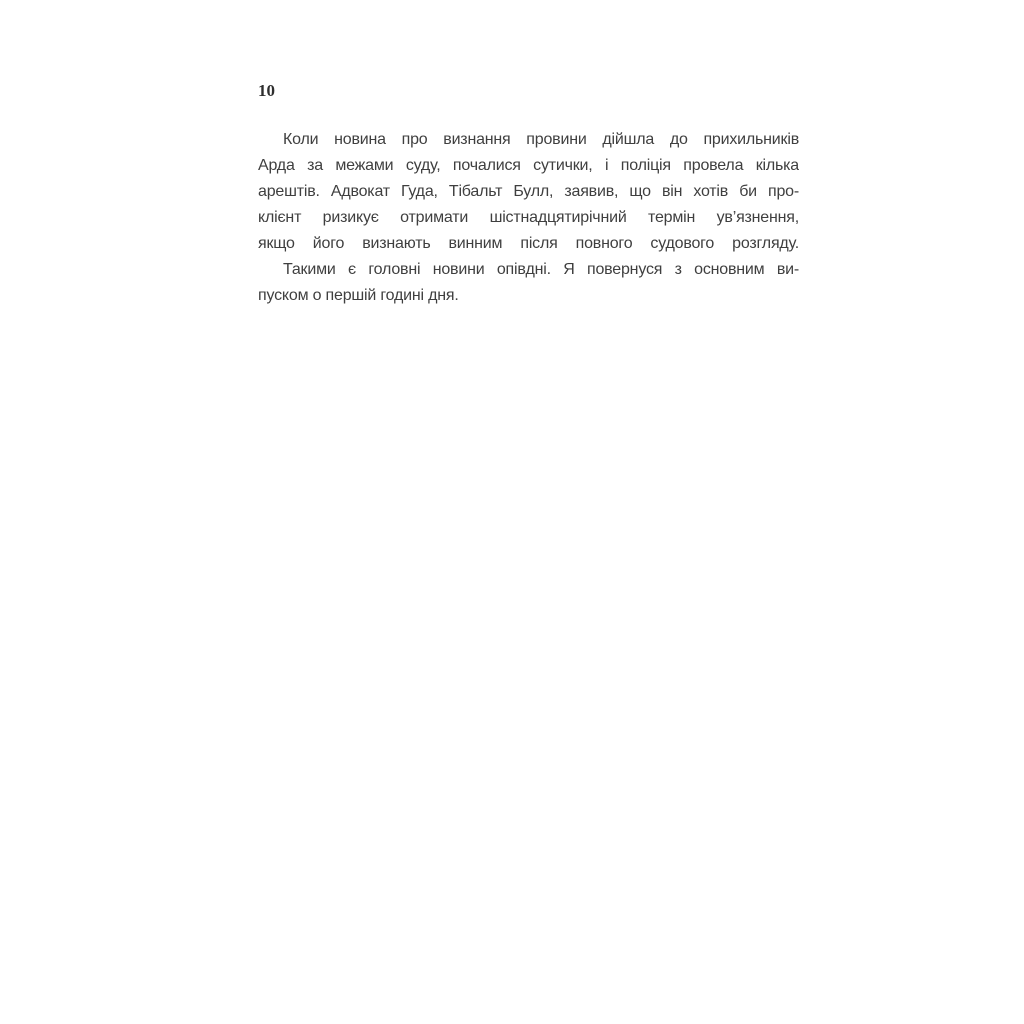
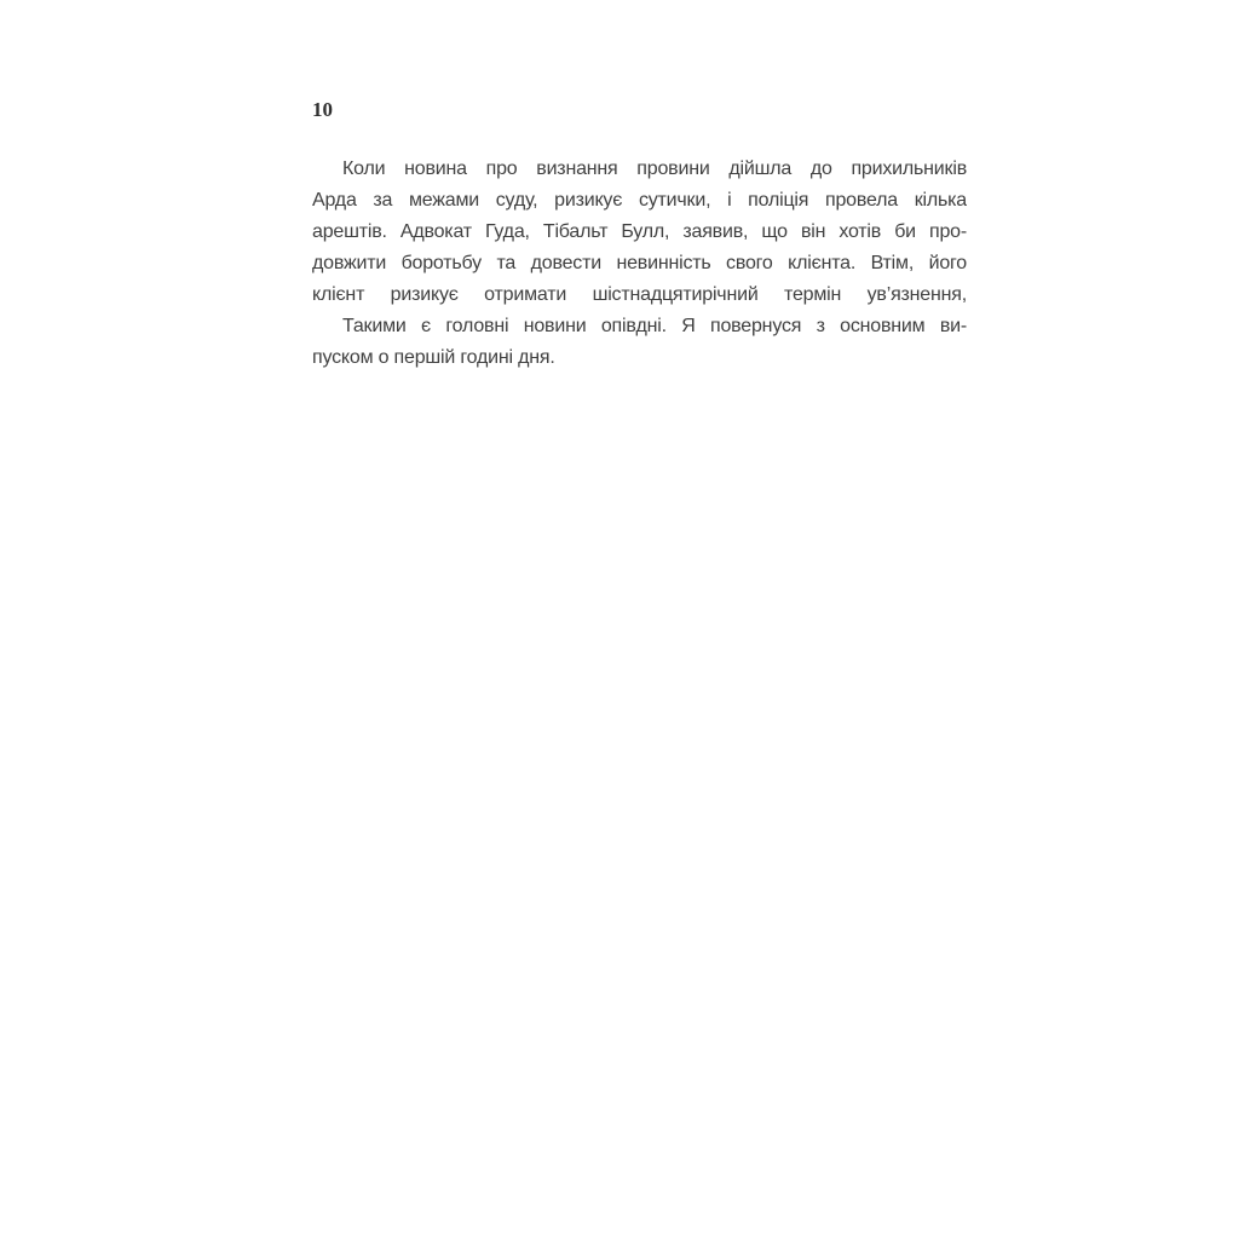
  10
  Коли новина про визнання провини дійшла до прихильників
- Арда за межами суду, почалися сутички, і поліція провела кілька
+ Арда за межами суду, ризикує сутички, і поліція провела кілька
  арештів. Адвокат Гуда, Тібальт Булл, заявив, що він хотів би про-
+ довжити боротьбу та довести невинність свого клієнта. Втім, його
  клієнт ризикує отримати шістнадцятирічний термін ув’язнення,
- якщо його визнають винним після повного судового розгляду.
  Такими є головні новини опівдні. Я повернуся з основним ви-
  пуском о першій годині дня.
